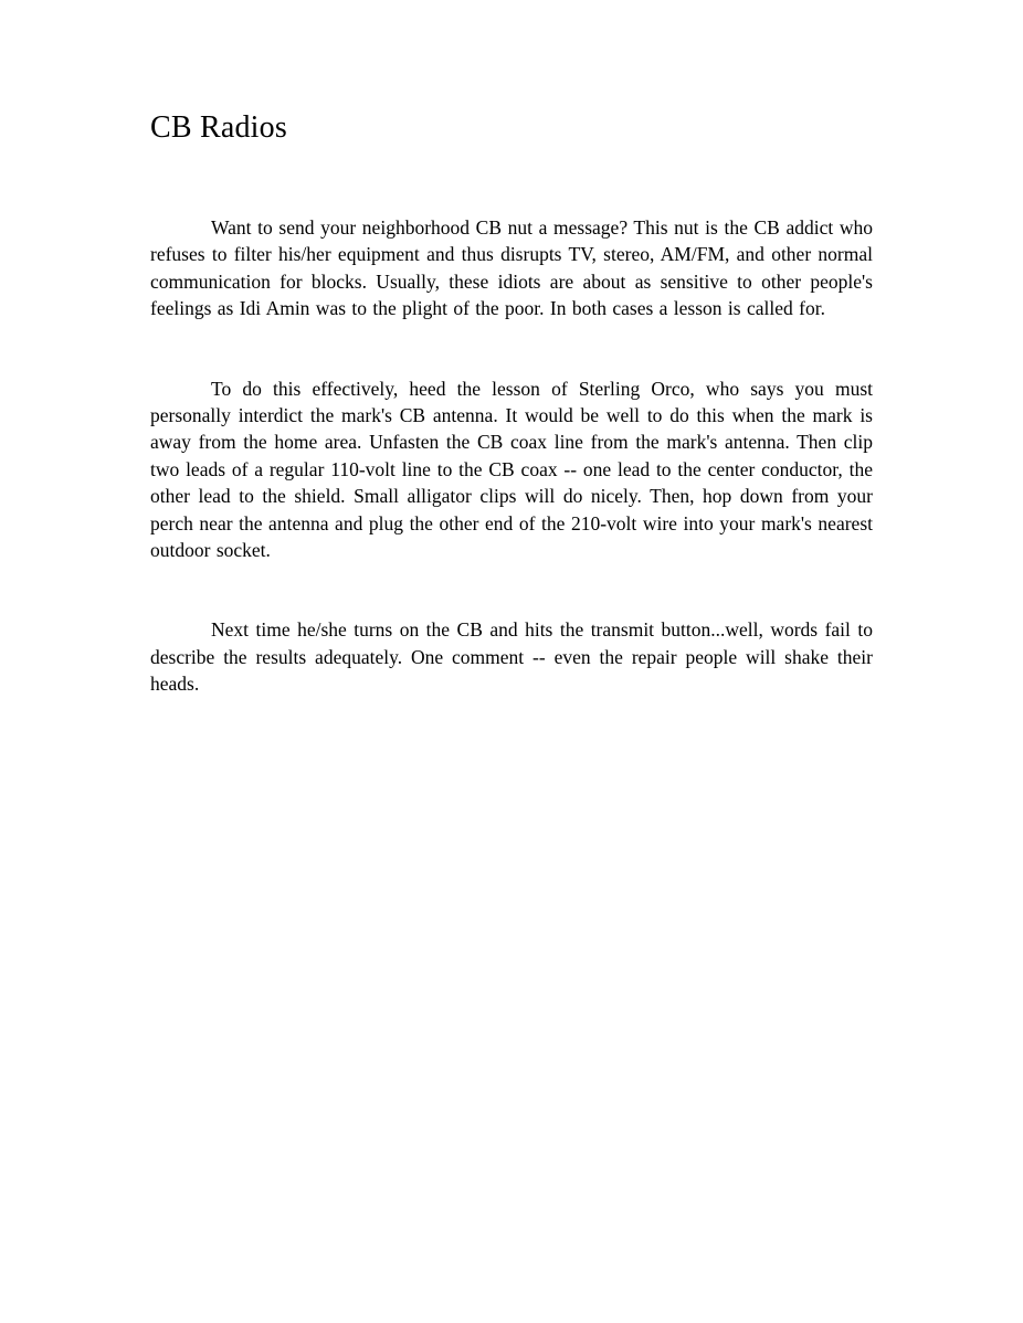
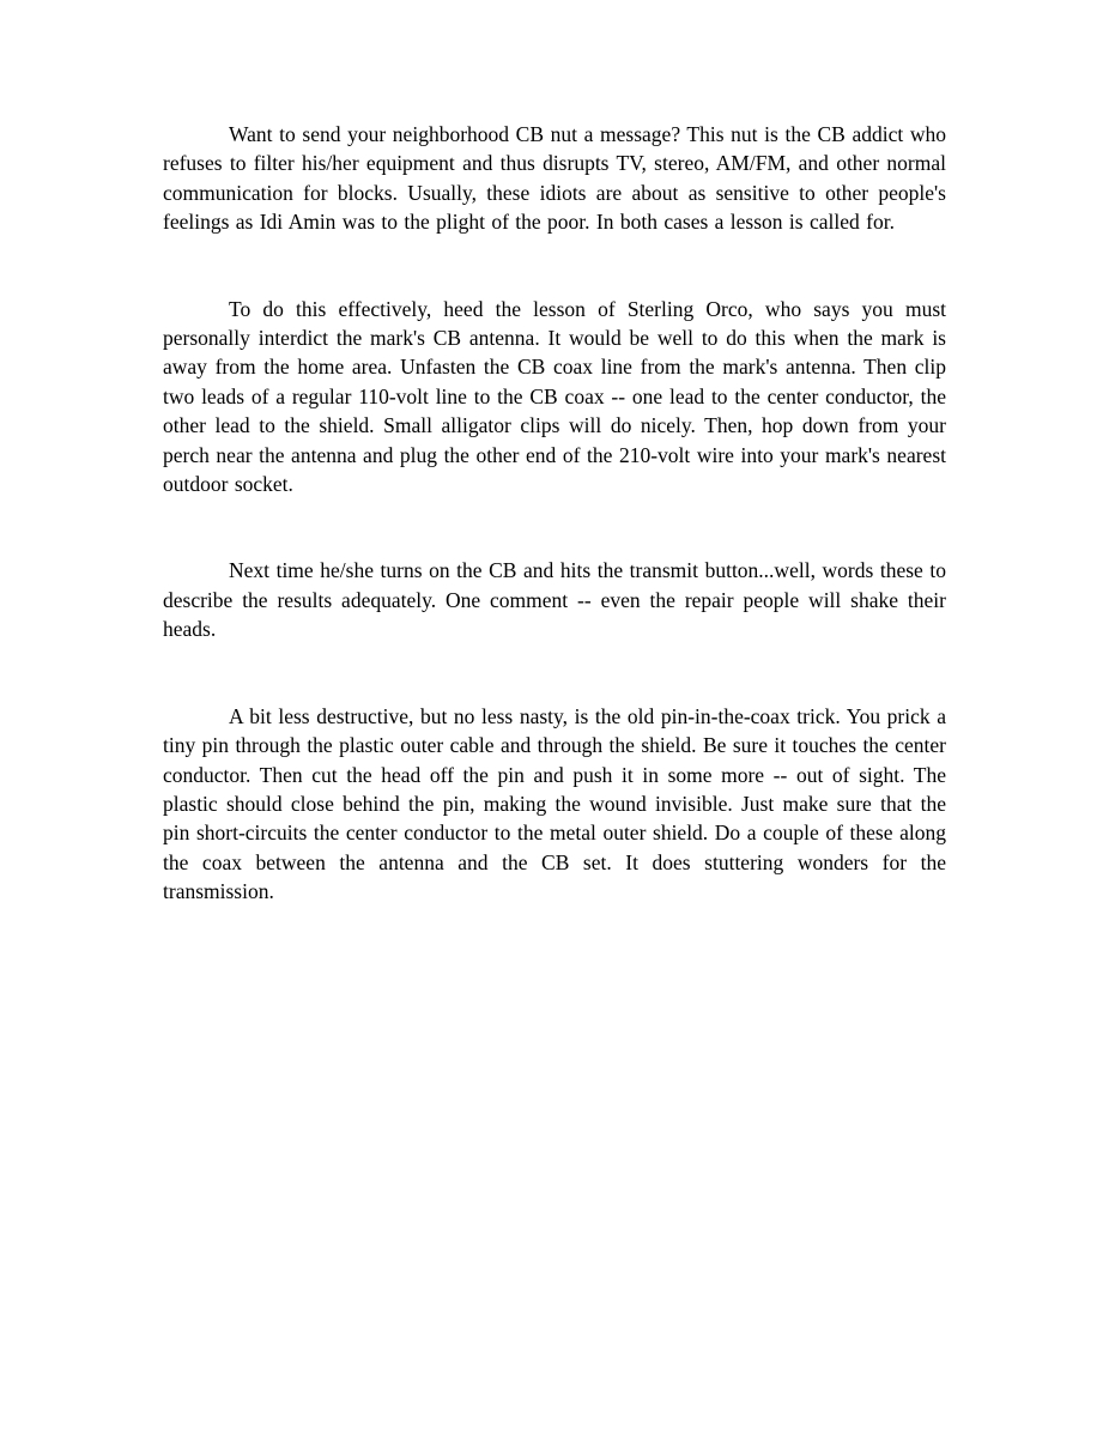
- CB Radios
  Want to send your neighborhood CB nut a message? This nut is the CB addict who refuses to filter his/her equipment and thus disrupts TV, stereo, AM/FM, and other normal communication for blocks. Usually, these idiots are about as sensitive to other people's feelings as Idi Amin was to the plight of the poor. In both cases a lesson is called for.
  To do this effectively, heed the lesson of Sterling Orco, who says you must personally interdict the mark's CB antenna. It would be well to do this when the mark is away from the home area. Unfasten the CB coax line from the mark's antenna. Then clip two leads of a regular 110-volt line to the CB coax -- one lead to the center conductor, the other lead to the shield. Small alligator clips will do nicely. Then, hop down from your perch near the antenna and plug the other end of the 210-volt wire into your mark's nearest outdoor socket.
- Next time he/she turns on the CB and hits the transmit button...well, words fail to describe the results adequately. One comment -- even the repair people will shake their heads.
+ Next time he/she turns on the CB and hits the transmit button...well, words these to describe the results adequately. One comment -- even the repair people will shake their heads.
+ A bit less destructive, but no less nasty, is the old pin-in-the-coax trick. You prick a tiny pin through the plastic outer cable and through the shield. Be sure it touches the center conductor. Then cut the head off the pin and push it in some more -- out of sight. The plastic should close behind the pin, making the wound invisible. Just make sure that the pin short-circuits the center conductor to the metal outer shield. Do a couple of these along the coax between the antenna and the CB set. It does stuttering wonders for the transmission.
